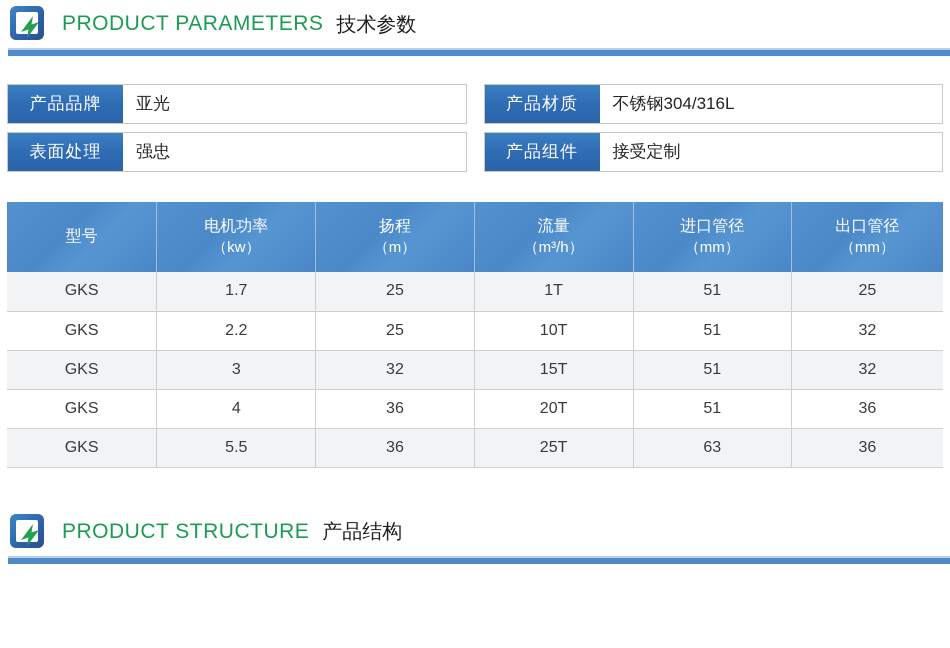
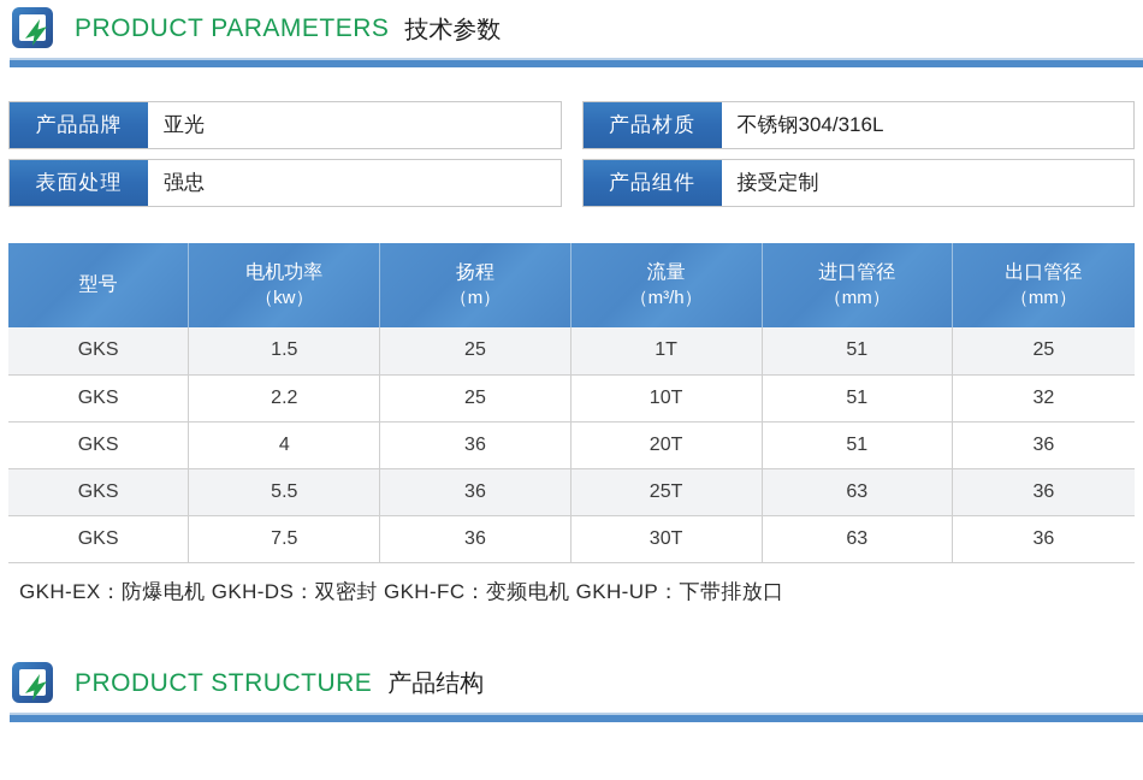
  PRODUCT PARAMETERS
  技术参数
  产品品牌
  亚光
  表面处理
  强忠
  产品材质
  不锈钢304/316L
  产品组件
  接受定制
  型号	电机功率 （kw）	扬程 （m）	流量 （m³/h）	进口管径 （mm）	出口管径 （mm）
- GKS	1.7	25	1T	51	25
+ GKS	1.5	25	1T	51	25
  GKS	2.2	25	10T	51	32
- GKS	3	32	15T	51	32
  GKS	4	36	20T	51	36
  GKS	5.5	36	25T	63	36
+ GKS	7.5	36	30T	63	36
+ GKH-EX：防爆电机 GKH-DS：双密封 GKH-FC：变频电机 GKH-UP：下带排放口
  PRODUCT STRUCTURE
  产品结构
